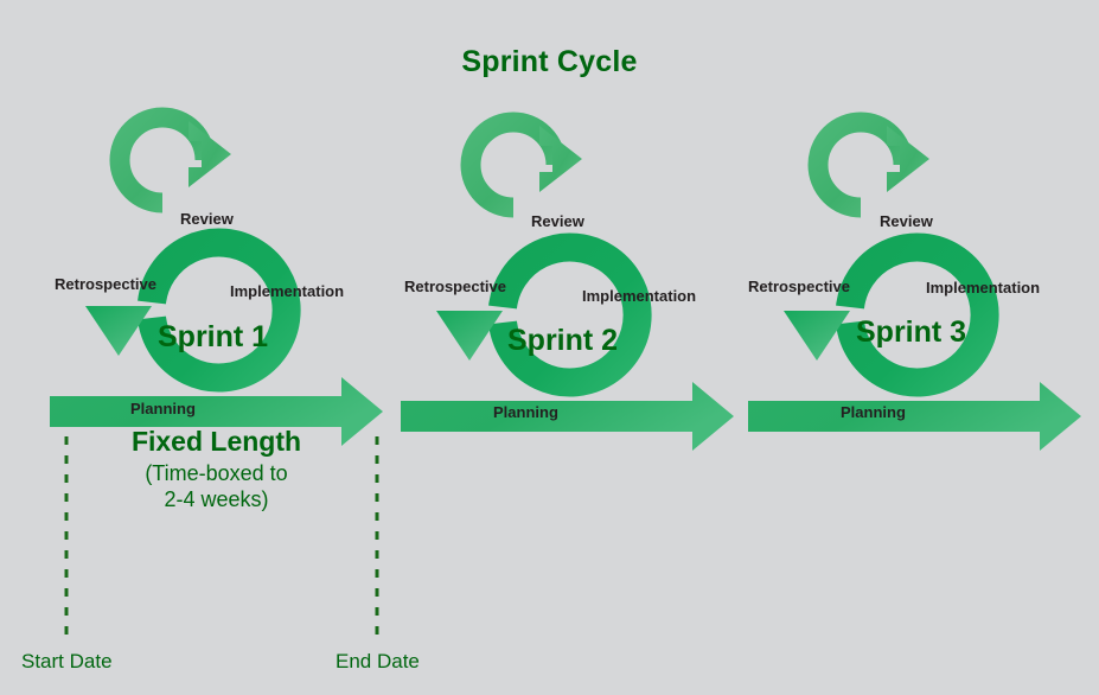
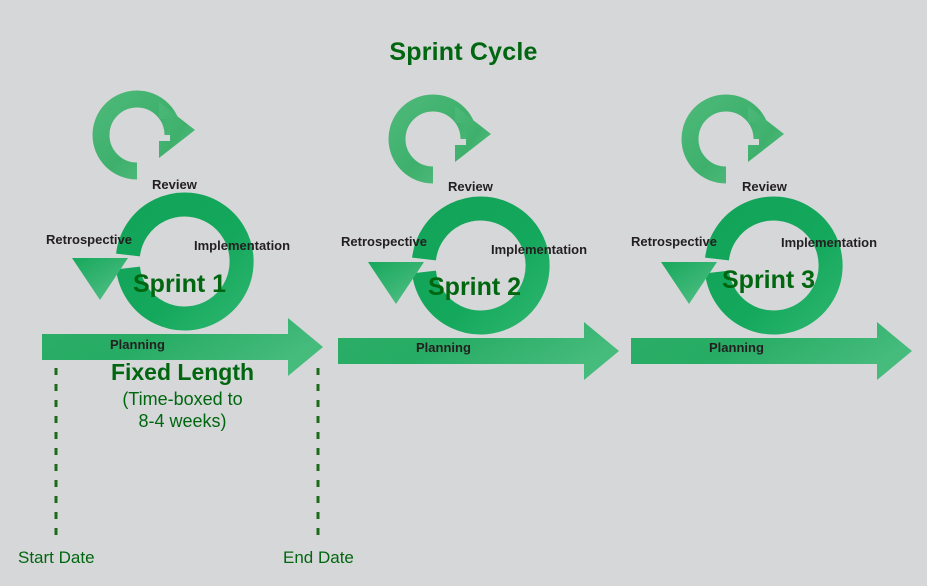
  Sprint Cycle
  Review
  Retrospective
  Implementation
  Planning
  Sprint 1
  Review
  Retrospective
  Implementation
  Planning
  Sprint 2
  Review
  Retrospective
  Implementation
  Planning
  Sprint 3
  Fixed Length
  (Time-boxed to
- 2-4 weeks)
+ 8-4 weeks)
  Start Date
  End Date
